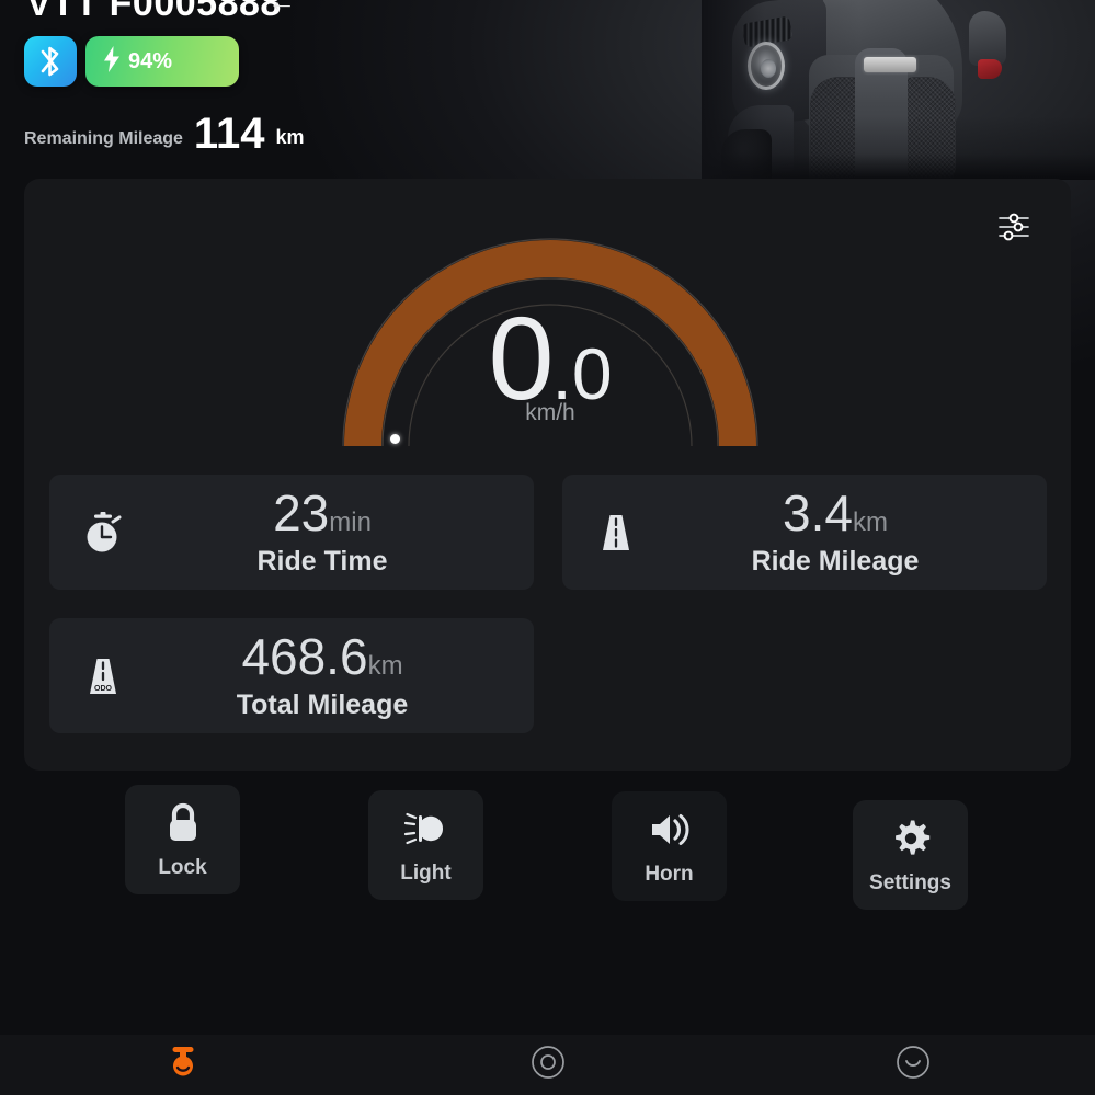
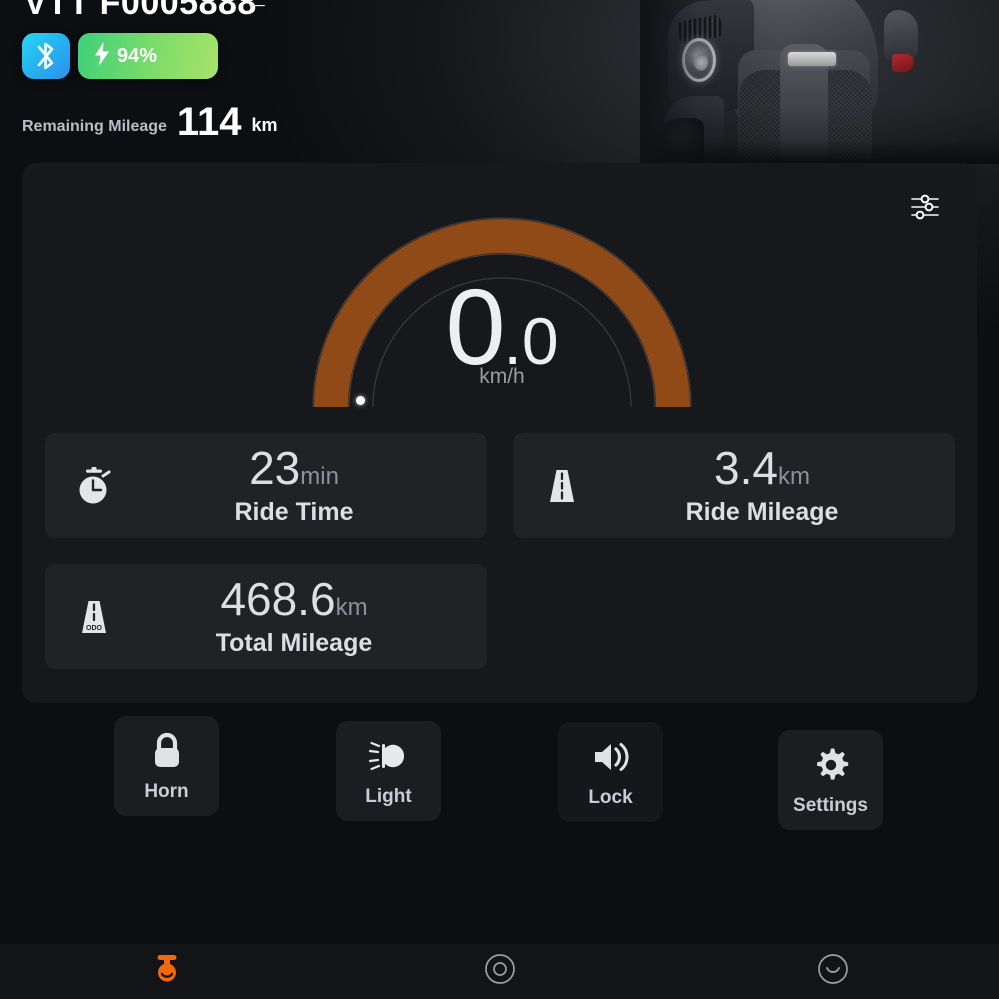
  VTT F0005888
  ←
  94%
  Remaining Mileage
  114
  km
  0.0
  km/h
  23min
  Ride Time
  3.4km
  Ride Mileage
  468.6km
  Total Mileage
- Lock
+ Horn
  Light
- Horn
+ Lock
  Settings
